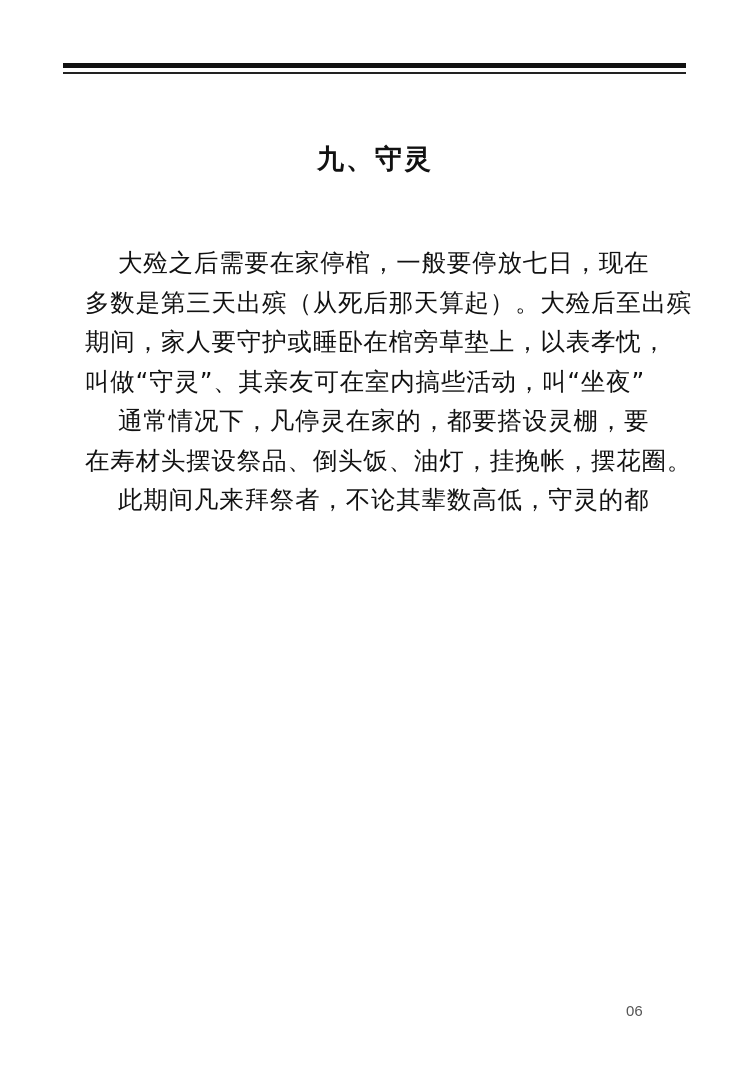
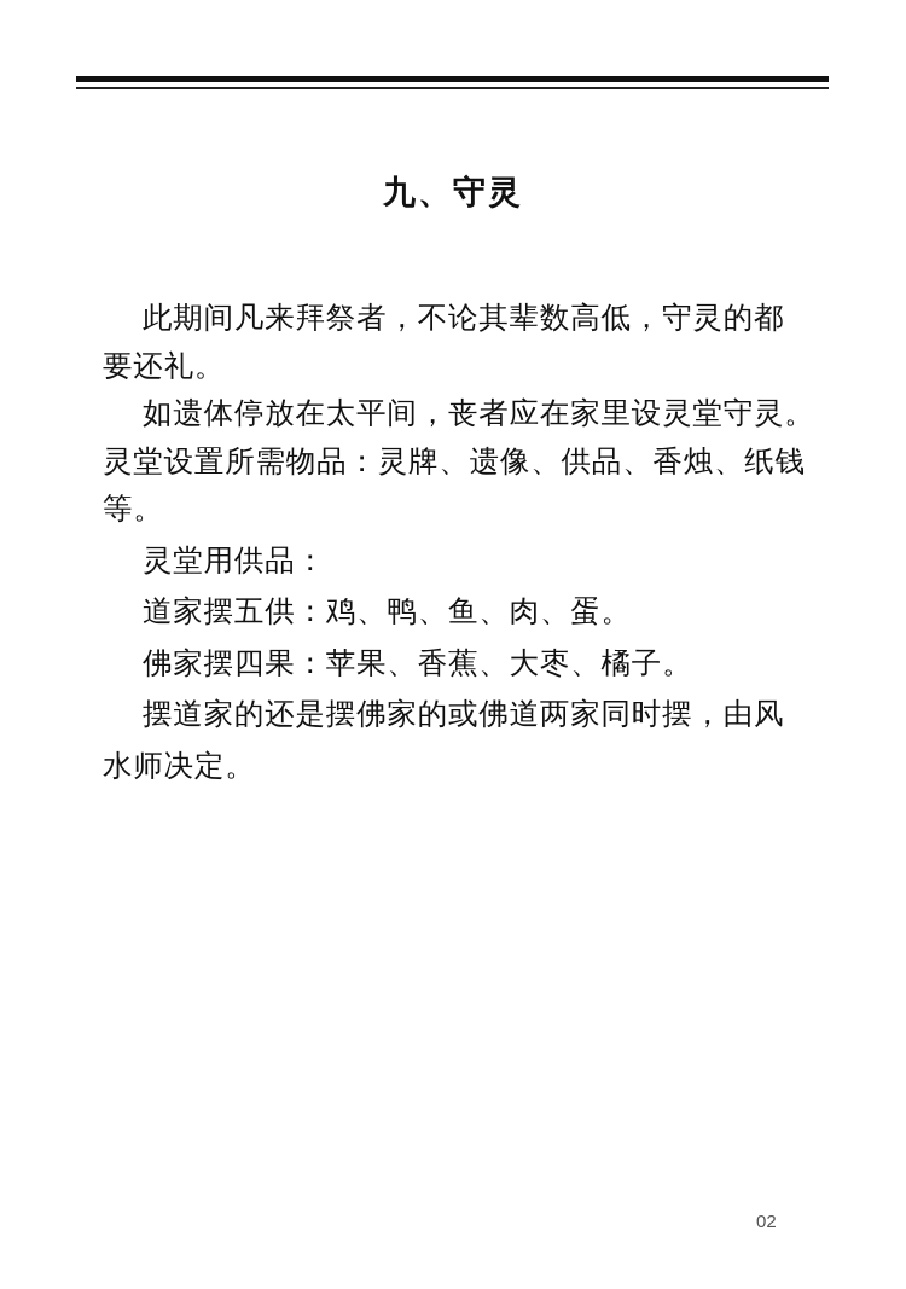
  九、守灵
- 大殓之后需要在家停棺，一般要停放七日，现在
- 多数是第三天出殡（从死后那天算起）。大殓后至出殡
- 期间，家人要守护或睡卧在棺旁草垫上，以表孝忱，
- 叫做“守灵”、其亲友可在室内搞些活动，叫“坐夜”
- 通常情况下，凡停灵在家的，都要搭设灵棚，要
- 在寿材头摆设祭品、倒头饭、油灯，挂挽帐，摆花圈。
  此期间凡来拜祭者，不论其辈数高低，守灵的都
+ 要还礼。
+ 如遗体停放在太平间，丧者应在家里设灵堂守灵。
+ 灵堂设置所需物品：灵牌、遗像、供品、香烛、纸钱
+ 等。
+ 灵堂用供品：
+ 道家摆五供：鸡、鸭、鱼、肉、蛋。
+ 佛家摆四果：苹果、香蕉、大枣、橘子。
+ 摆道家的还是摆佛家的或佛道两家同时摆，由风
+ 水师决定。
- 06
+ 02
